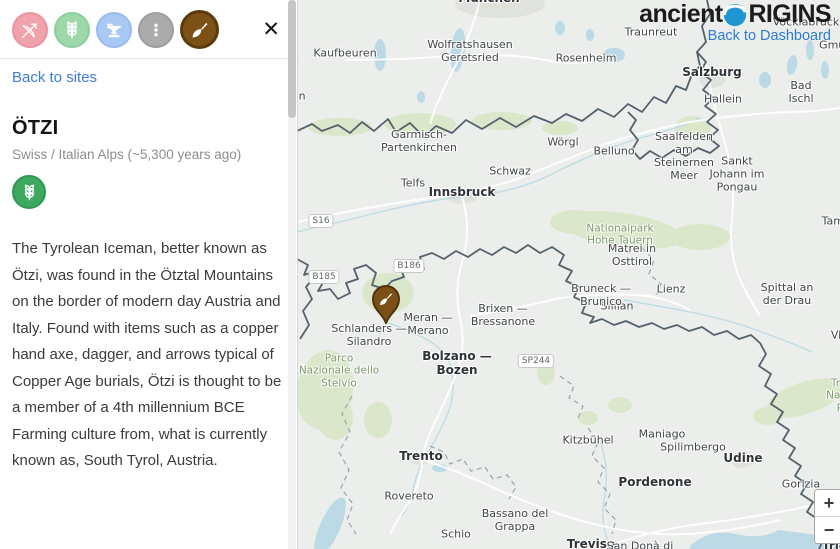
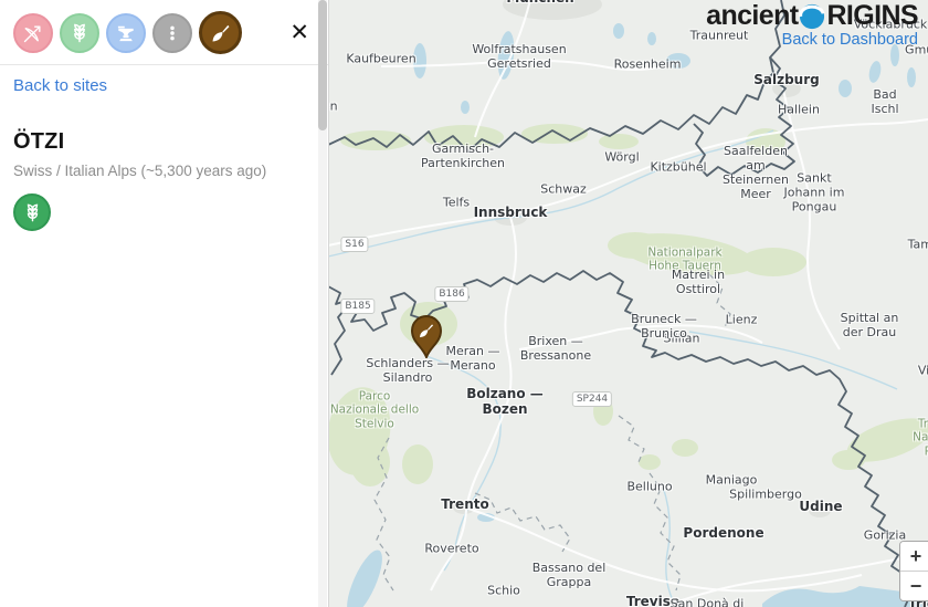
  Kaufbeuren
  Wolfratshausen
  Geretsried
  Rosenheim
  Traunreut
  Vöcklabruck
  Salzburg
  Hallein
  Bad Ischl
  Garmisch-
  Partenkirchen
  Wörgl
- Belluno
+ Kitzbühel
  Schwaz
  Telfs
  Innsbruck
  Saalfelden
  am
  Steinernen
  Meer
  Sankt
  Johann im
  Pongau
  Nationalpark
  Hohe Tauern
  Matrei in
  Osttirol
  Lienz
  Sillian
  Spittal an
  der Drau
  Schlanders —
  Silandro
  Meran —
  Merano
  Brixen —
  Bressanone
  Bruneck —
  Brunico
  Bolzano —
  Bozen
  Parco
  Nazionale dello
  Stelvio
  Trento
  Rovereto
  Schio
  Bassano del
  Grappa
- Kitzbühel
+ Belluno
  Maniago
  Spilimbergo
  Udine
  Pordenone
  Gorizia
  Treviso
  San Donà di
  S16
  B185
  B186
  SP244
  ancient
  RIGINS
  Back to Dashboard
  +
  −
  ✕
  Back to sites
  ÖTZI
  Swiss / Italian Alps (~5,300 years ago)
- The Tyrolean Iceman, better known as Ötzi, was found in the Ötztal Mountains on the border of modern day Austria and Italy. Found with items such as a copper hand axe, dagger, and arrows typical of Copper Age burials, Ötzi is thought to be a member of a 4th millennium BCE Farming culture from, what is currently known as, South Tyrol, Austria.
